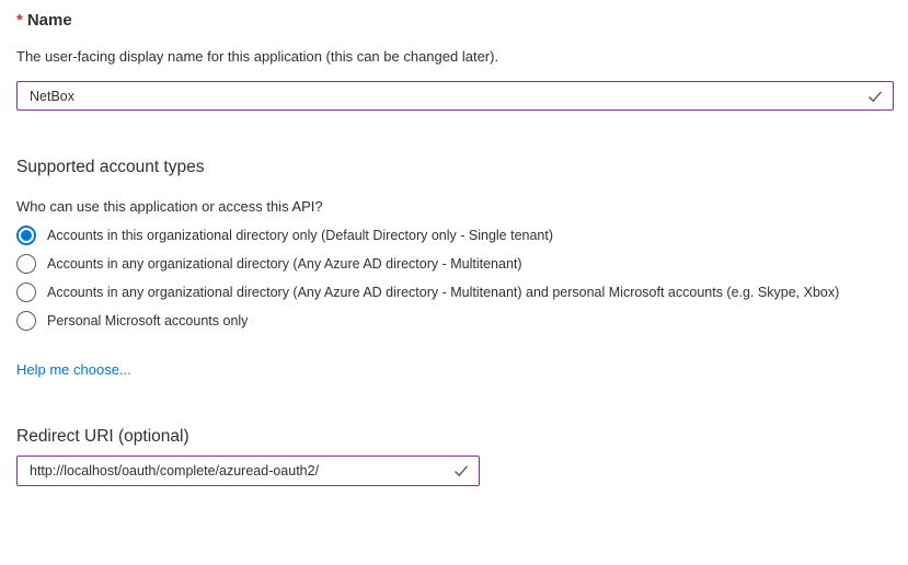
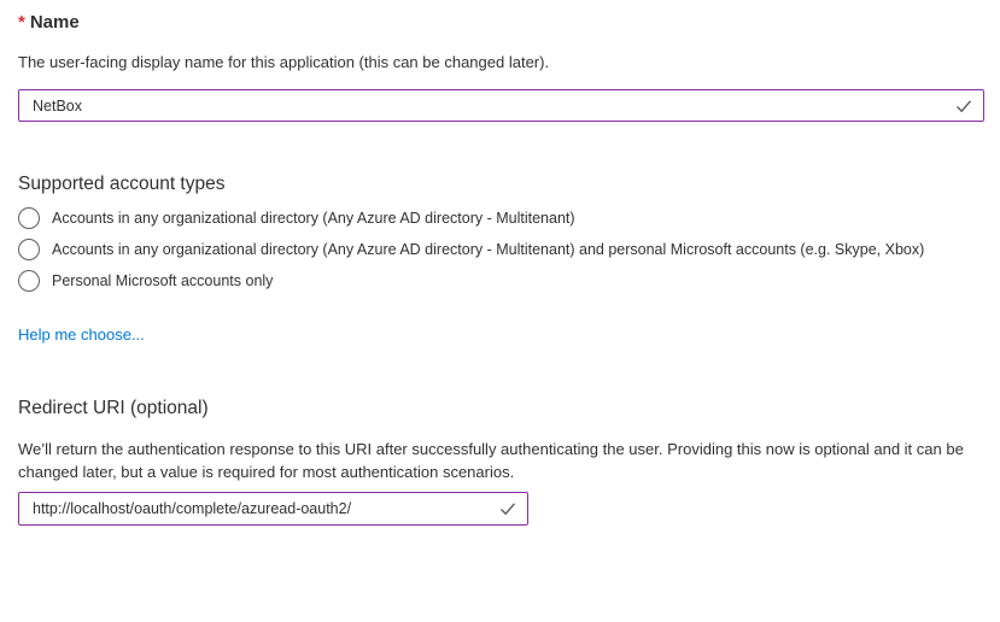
  * Name
  The user-facing display name for this application (this can be changed later).
  NetBox
  Supported account types
- Who can use this application or access this API?
- Accounts in this organizational directory only (Default Directory only - Single tenant)
  Accounts in any organizational directory (Any Azure AD directory - Multitenant)
  Accounts in any organizational directory (Any Azure AD directory - Multitenant) and personal Microsoft accounts (e.g. Skype, Xbox)
  Personal Microsoft accounts only
  Help me choose...
  Redirect URI (optional)
+ We’ll return the authentication response to this URI after successfully authenticating the user. Providing this now is optional and it can be changed later, but a value is required for most authentication scenarios.
  http://localhost/oauth/complete/azuread-oauth2/
